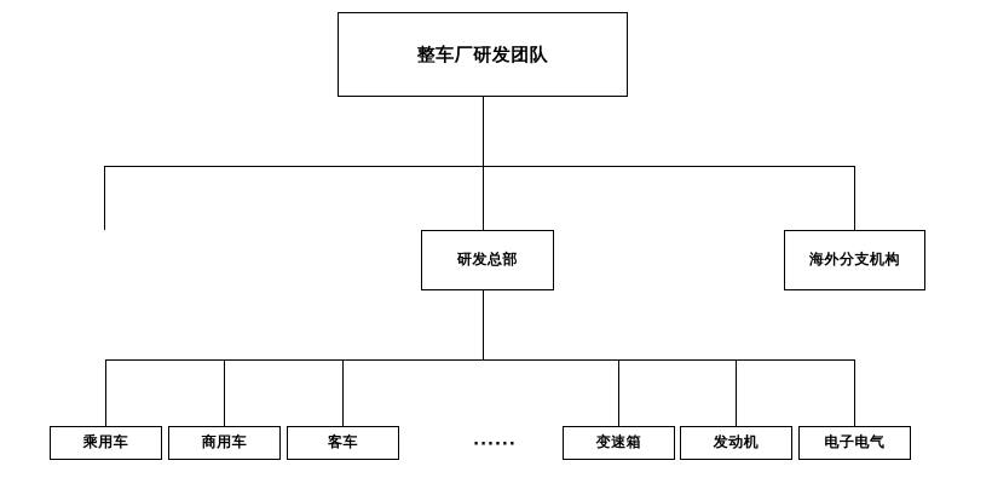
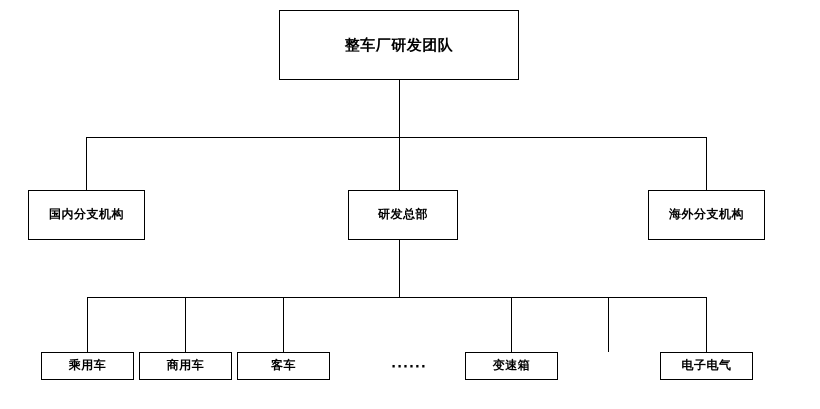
  整车厂研发团队
+ 国内分支机构
  研发总部
  海外分支机构
  乘用车
  商用车
  客车
  ······
  变速箱
- 发动机
  电子电气
